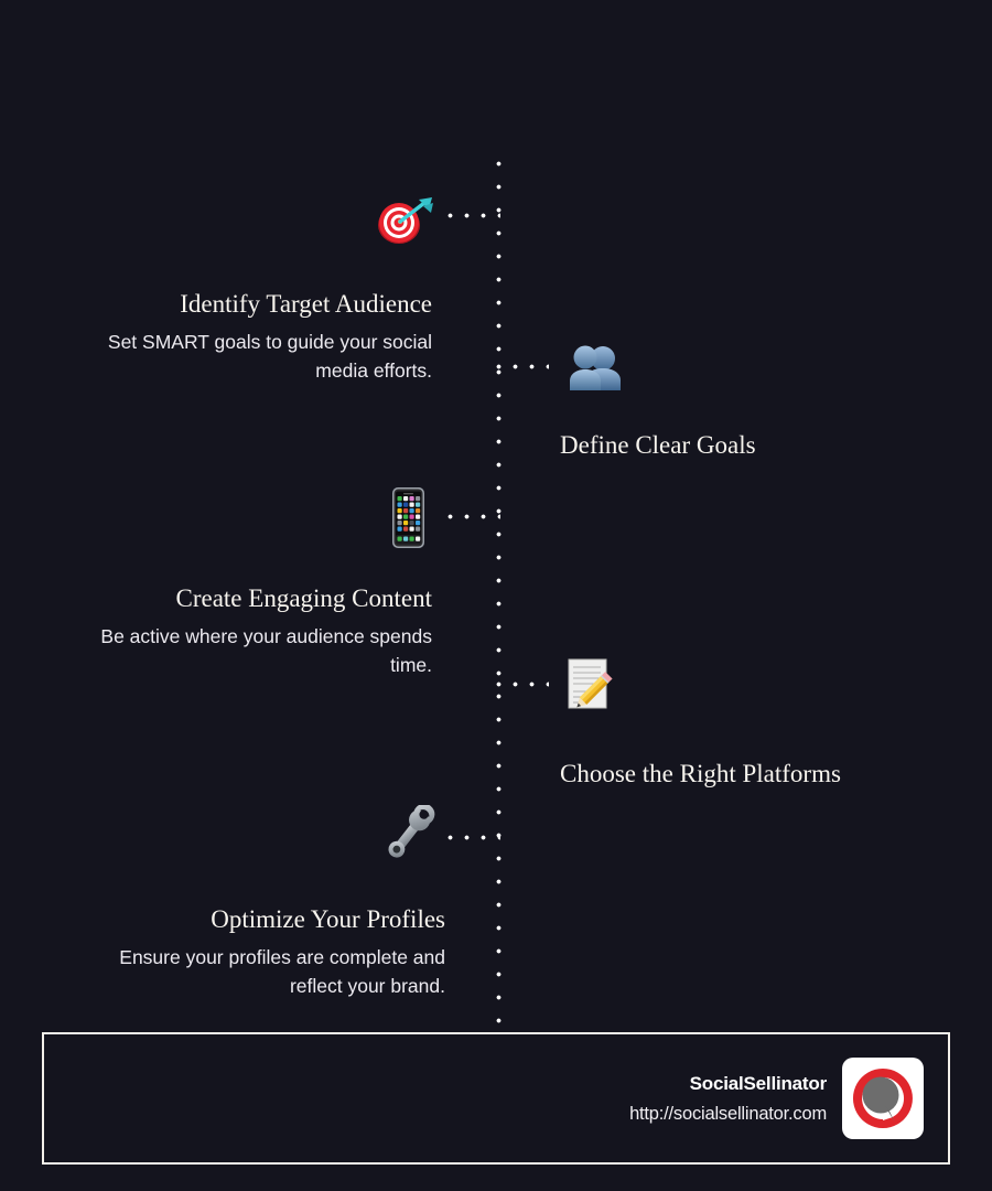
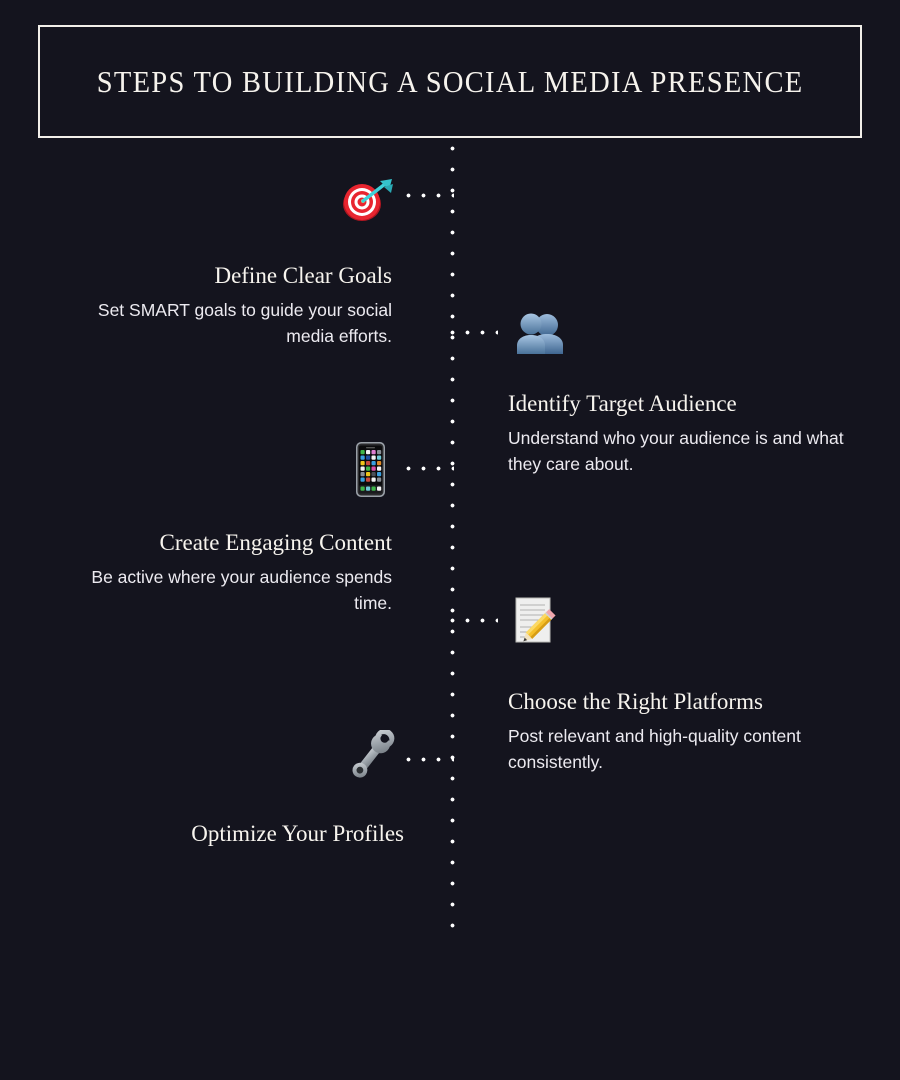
+ STEPS TO BUILDING A SOCIAL MEDIA PRESENCE
- Identify Target Audience
+ Define Clear Goals
  Set SMART goals to guide your social media efforts.
- Define Clear Goals
+ Identify Target Audience
+ Understand who your audience is and what they care about.
  Create Engaging Content
  Be active where your audience spends time.
  Choose the Right Platforms
+ Post relevant and high-quality content consistently.
  Optimize Your Profiles
- Ensure your profiles are complete and reflect your brand.
- SocialSellinator
- http://socialsellinator.com
